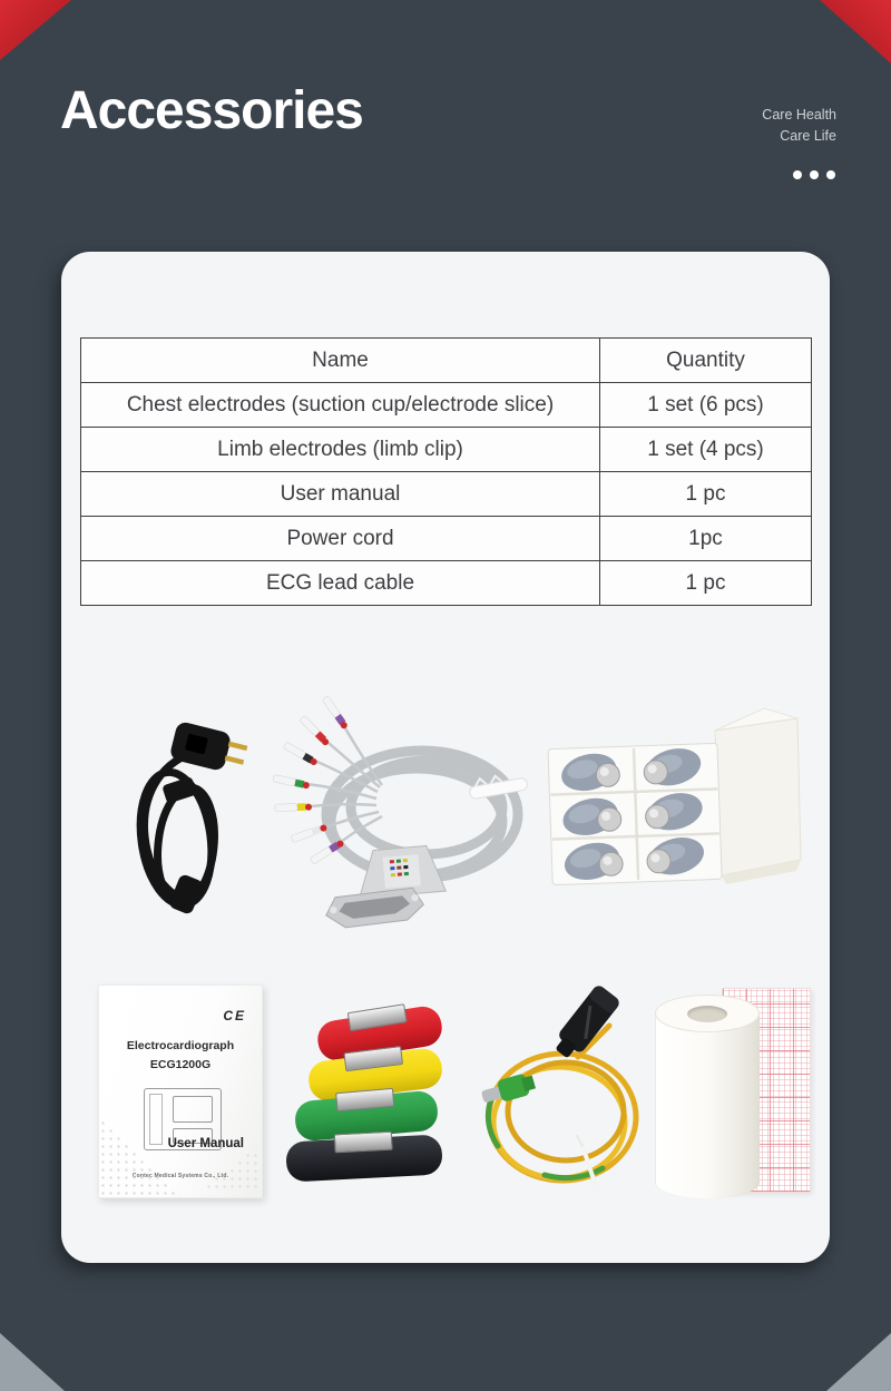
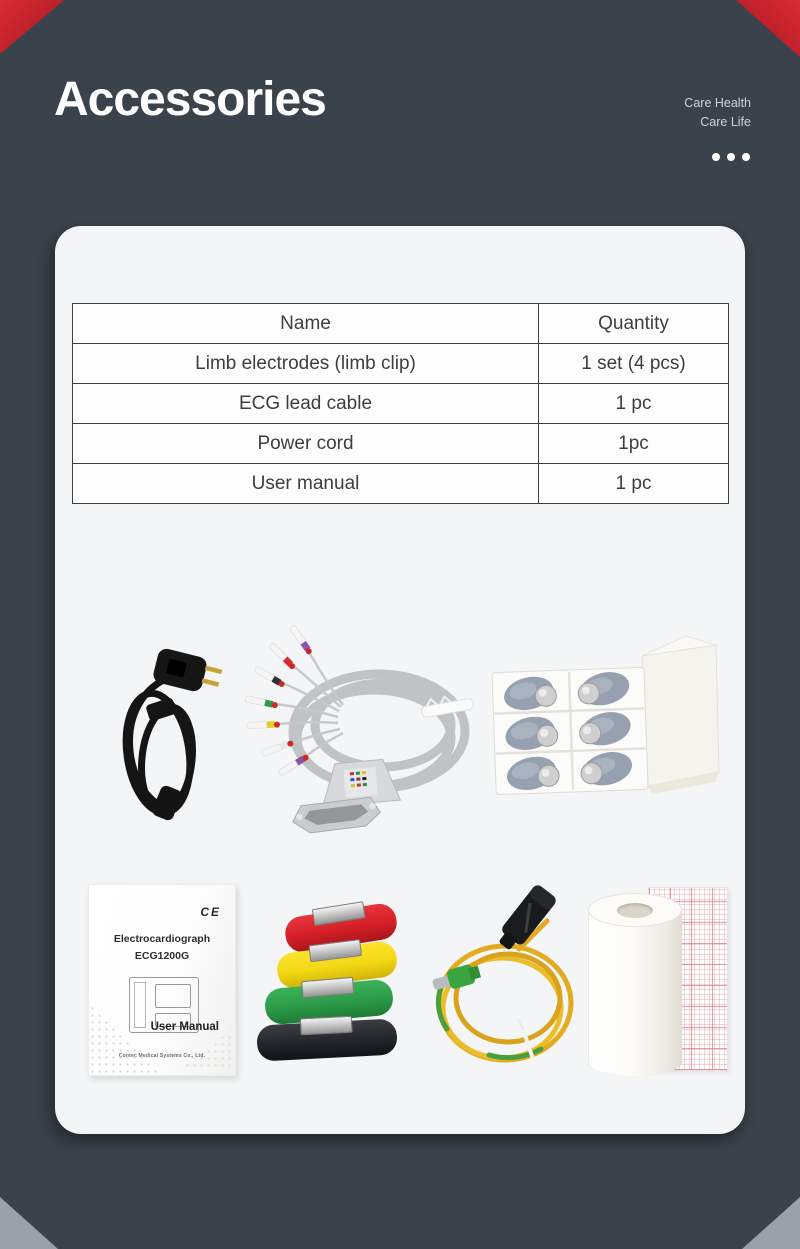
  Accessories
  Care Health
  Care Life
  Name	Quantity
- Chest electrodes (suction cup/electrode slice)	1 set (6 pcs)
  Limb electrodes (limb clip)	1 set (4 pcs)
- User manual	1 pc
+ ECG lead cable	1 pc
  Power cord	1pc
- ECG lead cable	1 pc
+ User manual	1 pc
  CE
  Electrocardiograph
  ECG1200G
  User Manual
